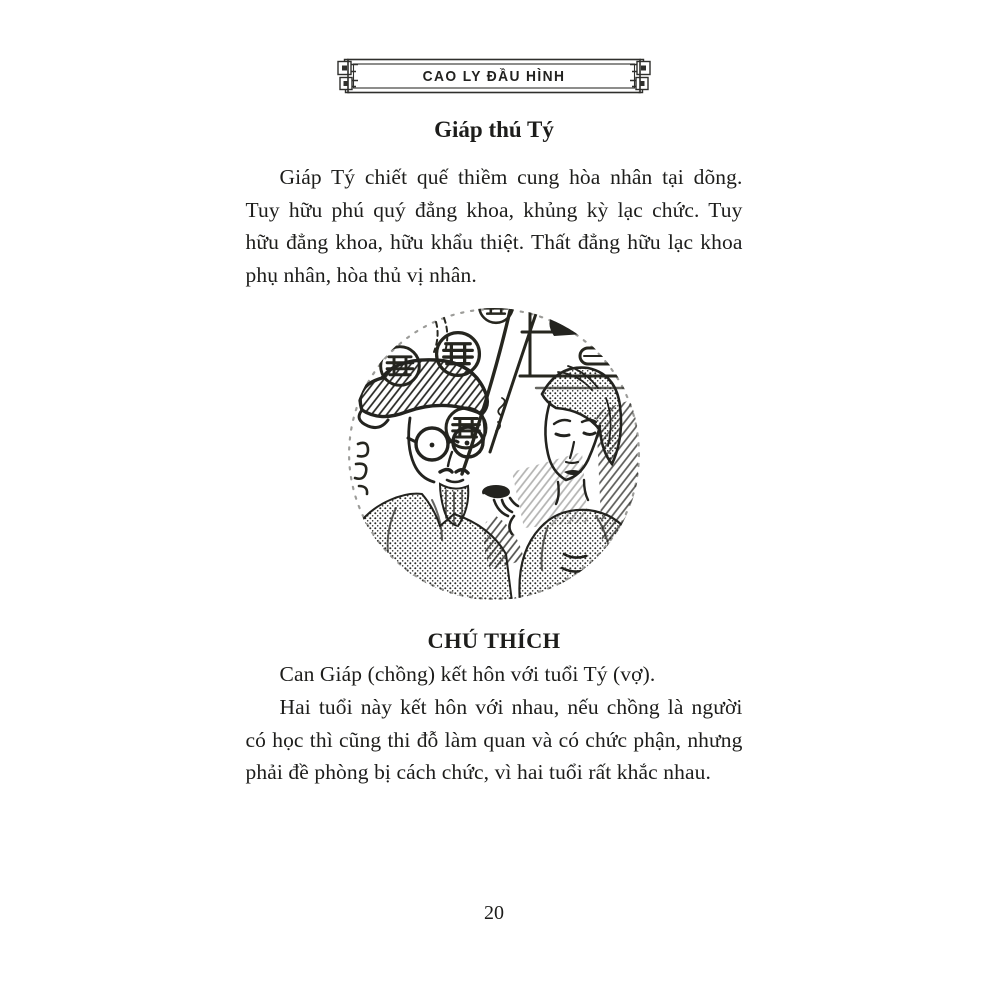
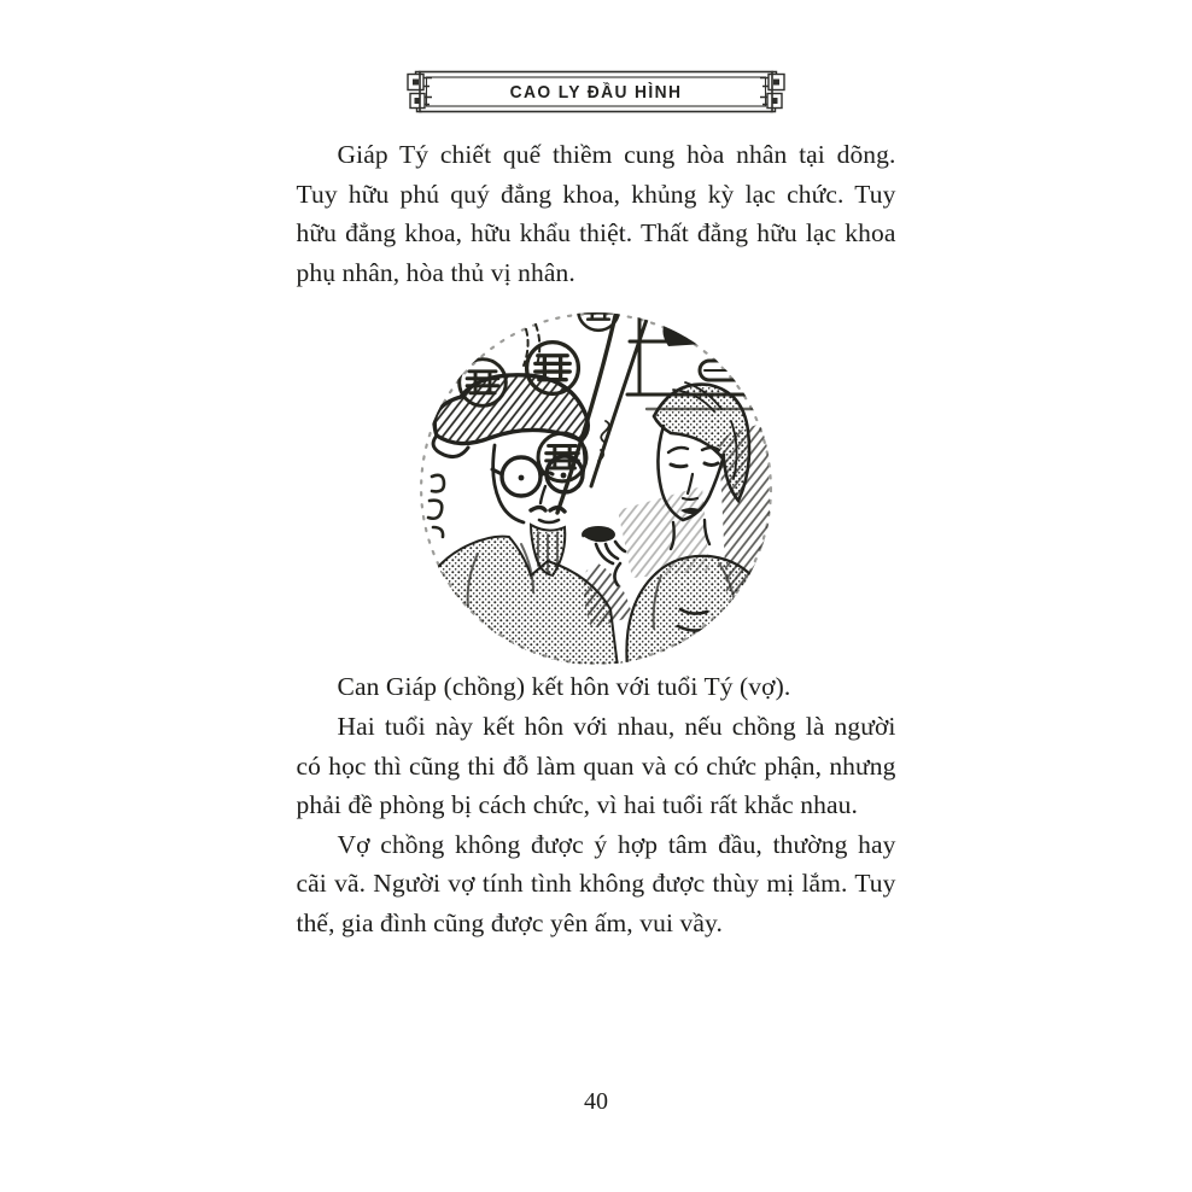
  CAO LY ĐẦU HÌNH
- Giáp thú Tý
  Giáp Tý chiết quế thiềm cung hòa nhân tại dõng. Tuy hữu phú quý đẳng khoa, khủng kỳ lạc chức. Tuy hữu đẳng khoa, hữu khẩu thiệt. Thất đẳng hữu lạc khoa phụ nhân, hòa thủ vị nhân.
- CHÚ THÍCH
  Can Giáp (chồng) kết hôn với tuổi Tý (vợ).
  Hai tuổi này kết hôn với nhau, nếu chồng là người có học thì cũng thi đỗ làm quan và có chức phận, nhưng phải đề phòng bị cách chức, vì hai tuổi rất khắc nhau.
+ Vợ chồng không được ý hợp tâm đầu, thường hay cãi vã. Người vợ tính tình không được thùy mị lắm. Tuy thế, gia đình cũng được yên ấm, vui vầy.
- 20
+ 40
